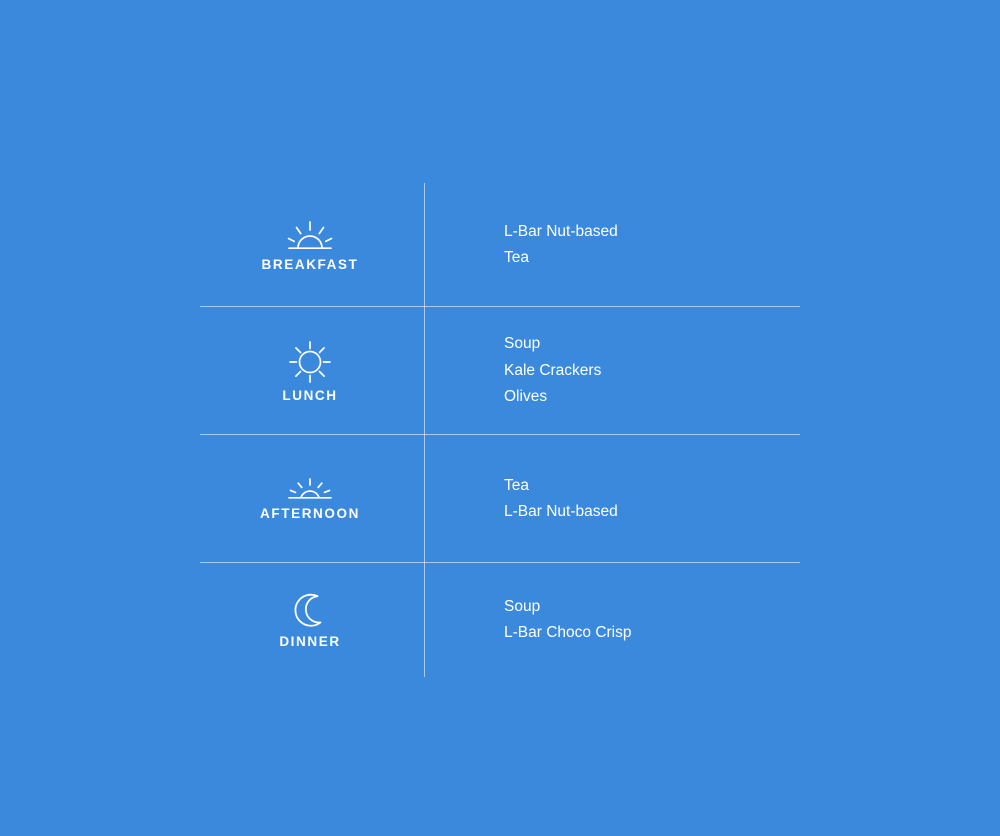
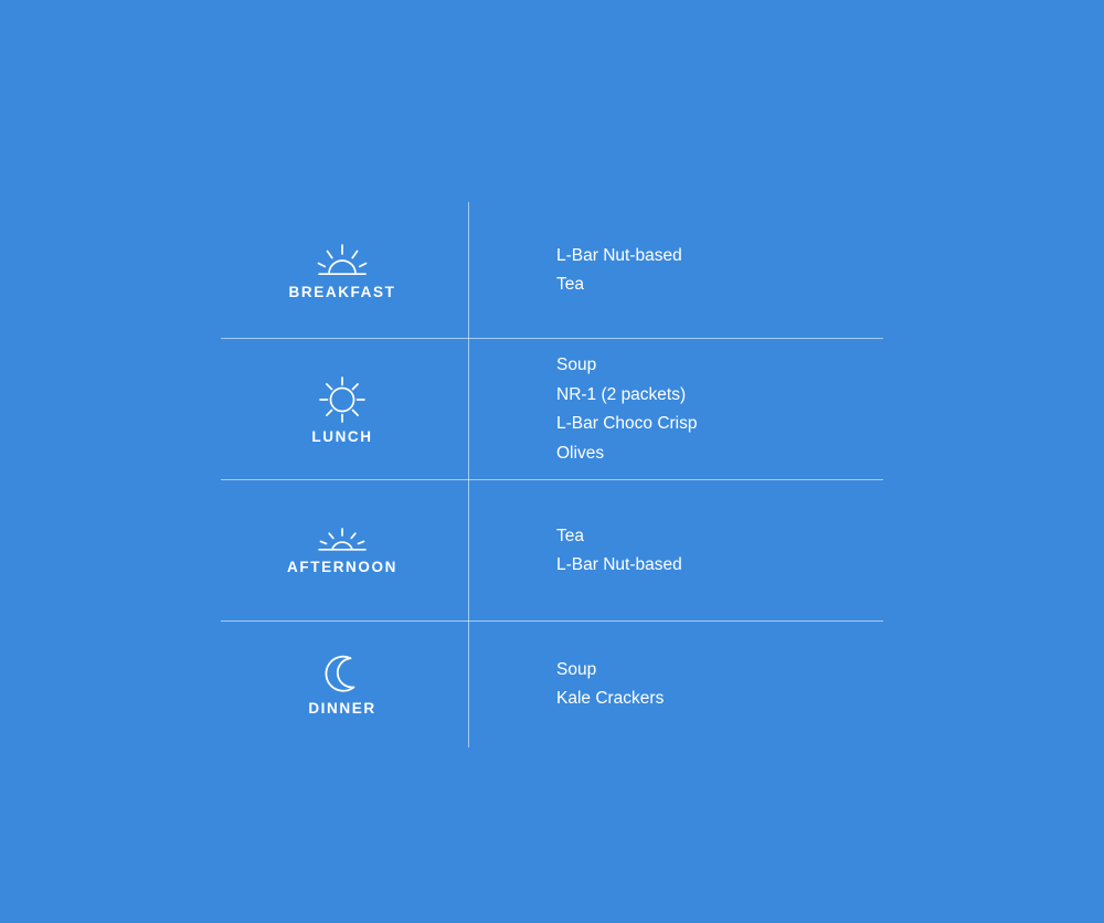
  BREAKFAST
  L-Bar Nut-based
  Tea
  LUNCH
  Soup
+ NR-1 (2 packets)
- Kale Crackers
+ L-Bar Choco Crisp
  Olives
  AFTERNOON
  Tea
  L-Bar Nut-based
  DINNER
  Soup
- L-Bar Choco Crisp
+ Kale Crackers
